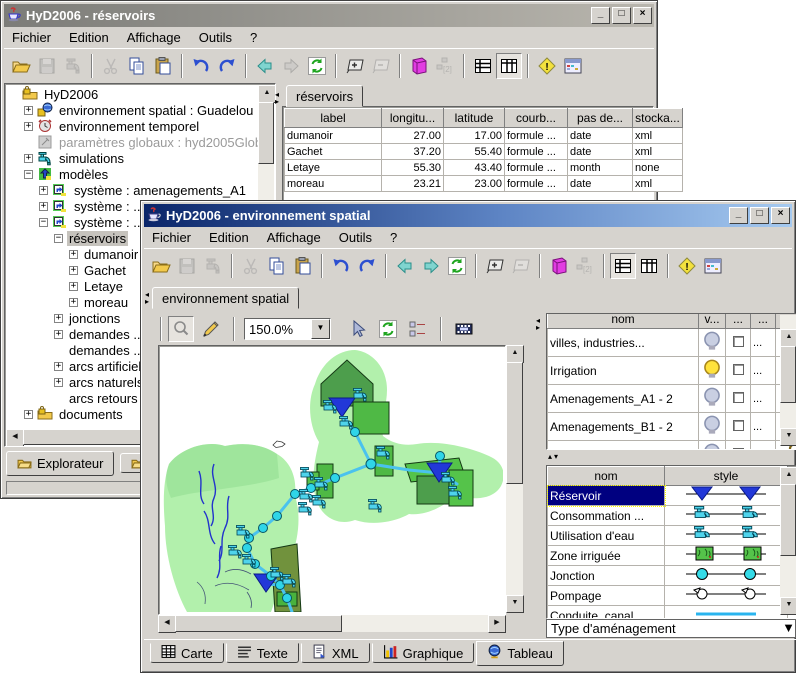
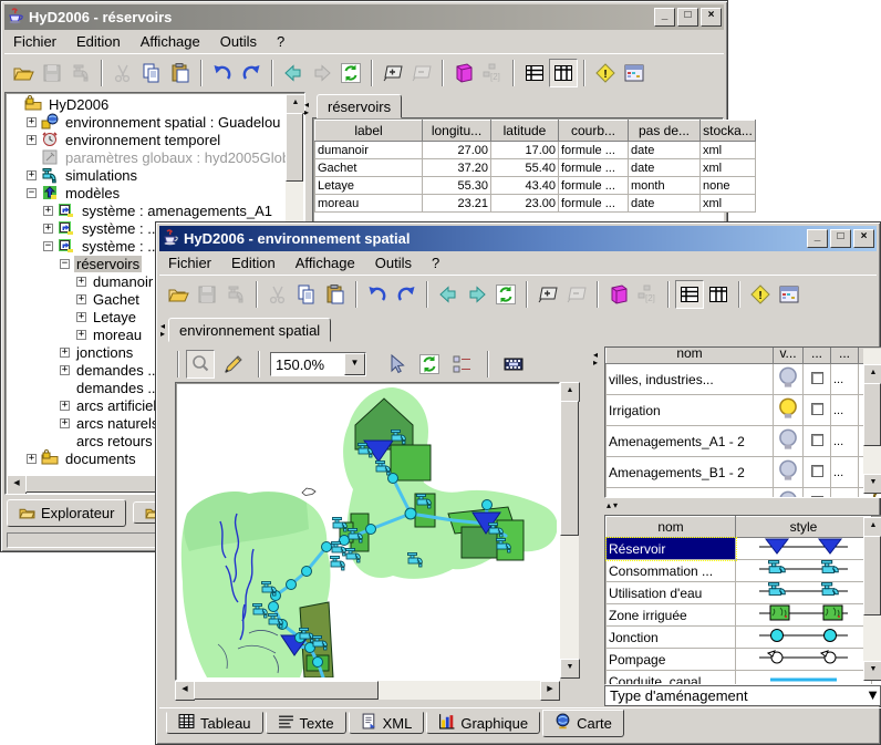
  HyD2006 - réservoirs
  _
  □
  ×
  Fichier
  Edition
  Affichage
  Outils
  ?
  [2]
  !
  HyD2006
  +
  environnement spatial : Guadelou
  +
  environnement temporel
  paramètres globaux : hyd2005Glo
  +
  simulations
  −
  modèles
  +
  système : amenagements_A1
  +
  système : ..
  −
  système : ..
  −
  réservoirs
  +
  dumanoir
  +
  Gachet
  +
  Letaye
  +
  moreau
  +
  jonctions
  +
  demandes ..
  demandes ..
  +
  arcs artificie
  +
  arcs naturel
  arcs retours
  +
  documents
  ◂
  ▸
  réservoirs
  label	longitu...	latitude	courb...	pas de...	stocka...
  dumanoir	27.00	17.00	formule ...	date	xml
  Gachet	37.20	55.40	formule ...	date	xml
  Letaye	55.30	43.40	formule ...	month	none
  moreau	23.21	23.00	formule ...	date	xml
  Explorateur
  HyD2006 - environnement spatial
  _
  □
  ×
  Fichier
  Edition
  Affichage
  Outils
  ?
  [2]
  !
  ◂
  ▸
  environnement spatial
  150.0%
  ▼
  ◂
  ▸
  nom	v...	...	...
  villes, industries...			...
  Irrigation			...
  Amenagements_A1 - 2			...
  Amenagements_B1 - 2			...
  ▴▾
  nom	style
  Réservoir
  Consommation ...
  Utilisation d'eau
  Zone irriguée
  Jonction
  Pompage
  Conduite, canal...
  Type d'aménagement
  ▼
- Carte
+ Tableau
  Texte
  XML
  Graphique
- Tableau
+ Carte
